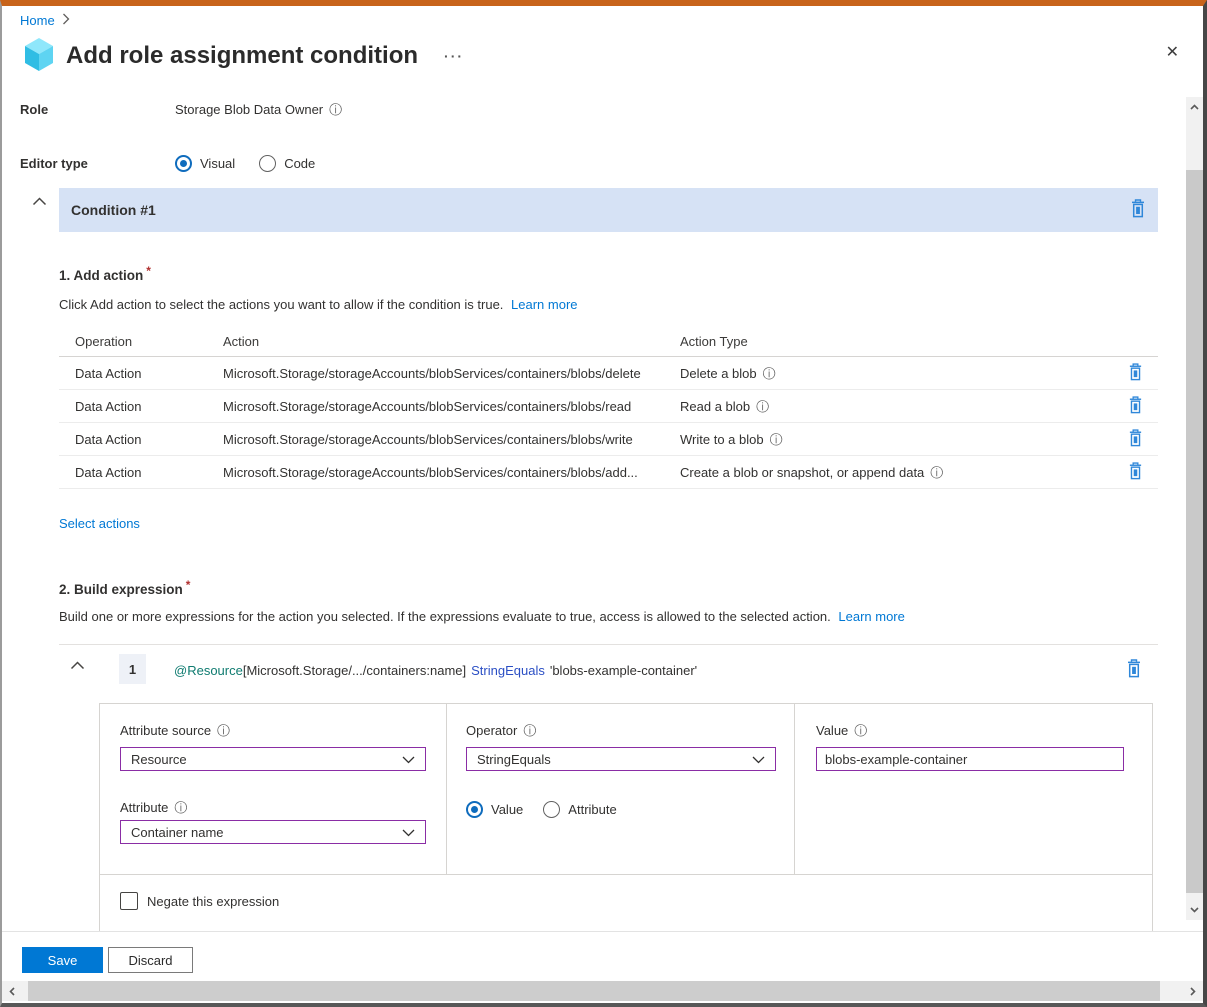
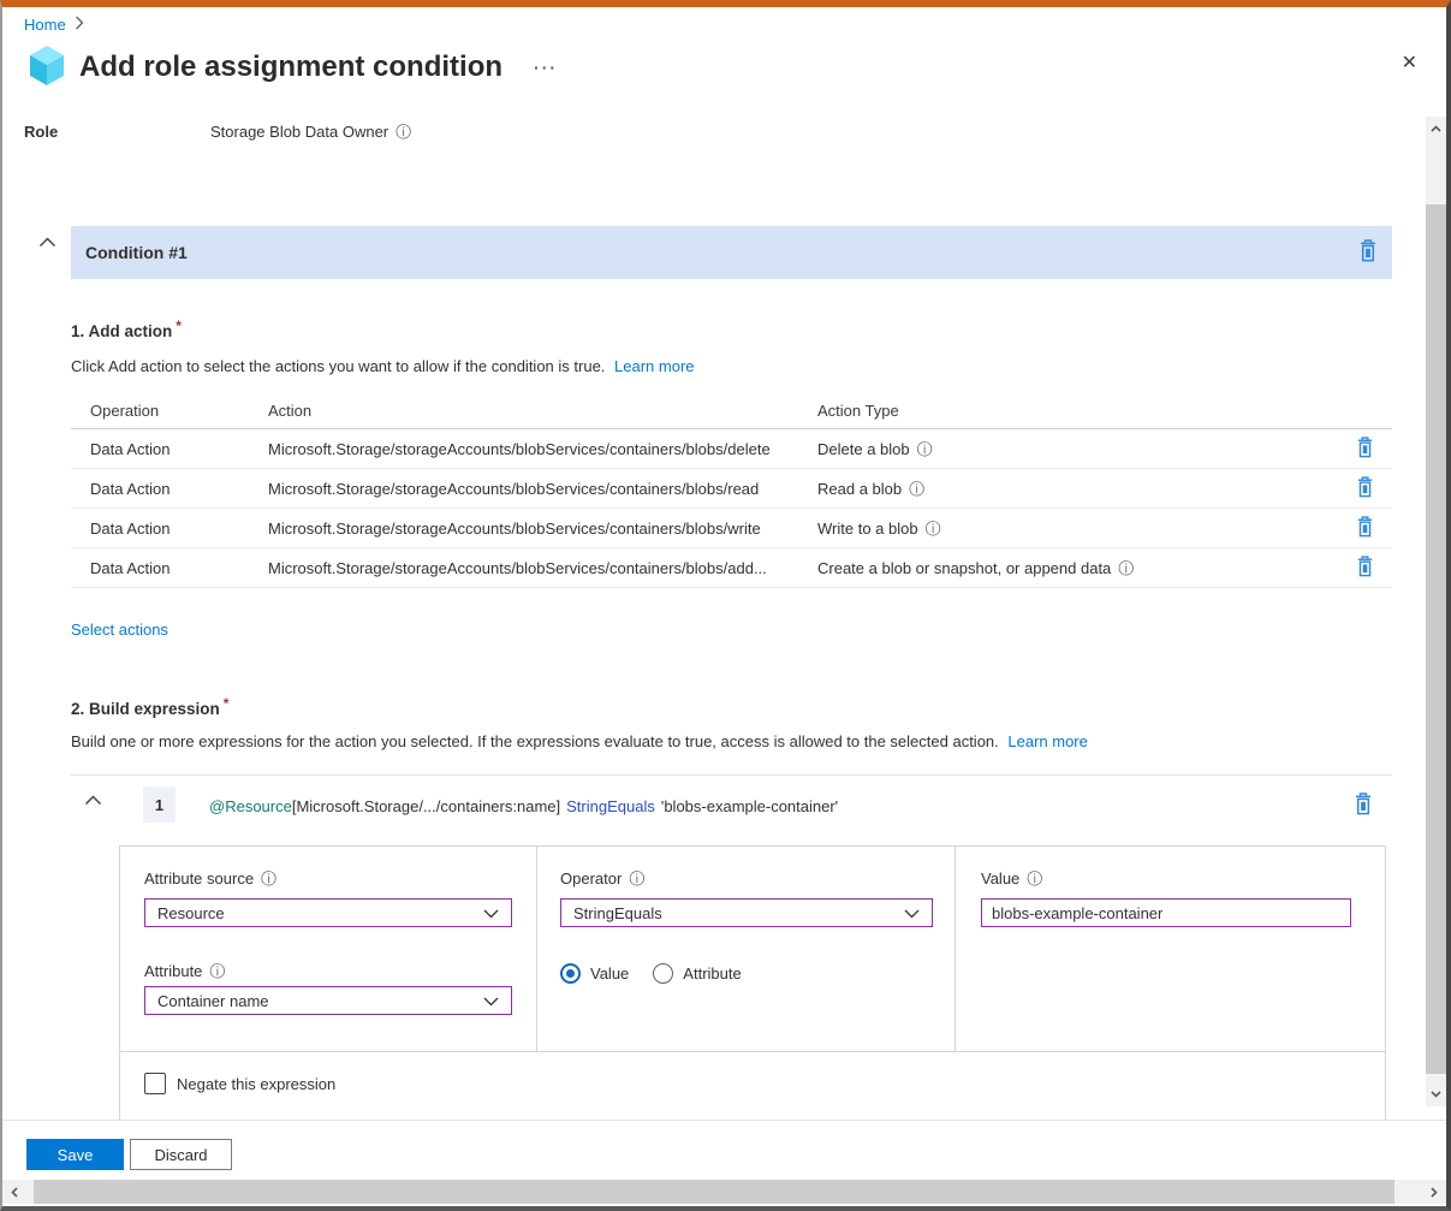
  Home
  Add role assignment condition
  ···
  ✕
  Role
  Storage Blob Data Owner
  ⓘ
- Editor type
- Visual
- Code
  Condition #1
  1. Add action *
  Click Add action to select the actions you want to allow if the condition is true. Learn more
  Operation
  Action
  Action Type
  Data Action
  Microsoft.Storage/storageAccounts/blobServices/containers/blobs/delete
  Delete a blob
  ⓘ
  Data Action
  Microsoft.Storage/storageAccounts/blobServices/containers/blobs/read
  Read a blob
  ⓘ
  Data Action
  Microsoft.Storage/storageAccounts/blobServices/containers/blobs/write
  Write to a blob
  ⓘ
  Data Action
  Microsoft.Storage/storageAccounts/blobServices/containers/blobs/add...
  Create a blob or snapshot, or append data
  ⓘ
  Select actions
  2. Build expression *
  Build one or more expressions for the action you selected. If the expressions evaluate to true, access is allowed to the selected action. Learn more
  1
  @Resource[Microsoft.Storage/.../containers:name] StringEquals 'blobs-example-container'
  Attribute source
  ⓘ
  Resource
  Attribute
  ⓘ
  Container name
  Operator
  ⓘ
  StringEquals
  Value
  Attribute
  Value
  ⓘ
  blobs-example-container
  Negate this expression
  Save
  Discard
